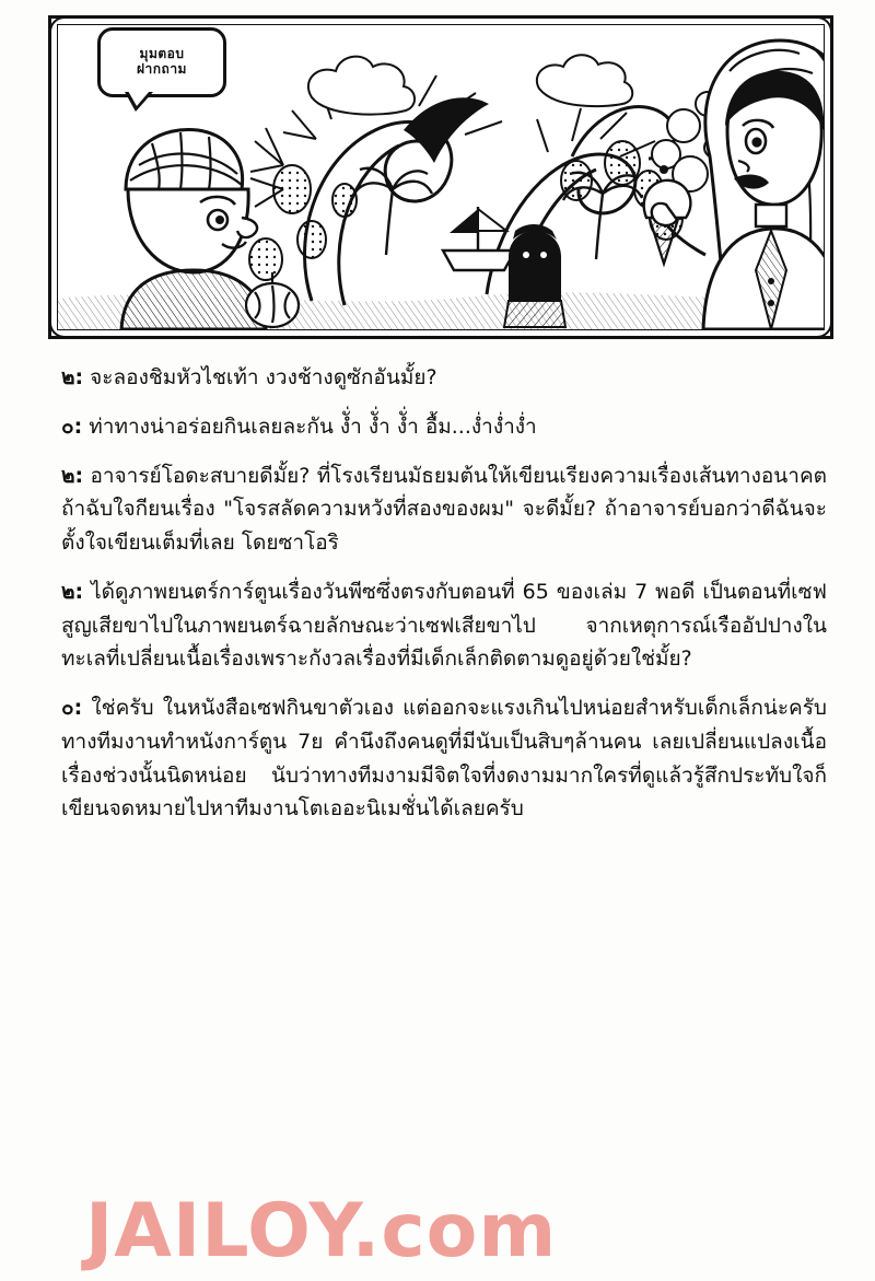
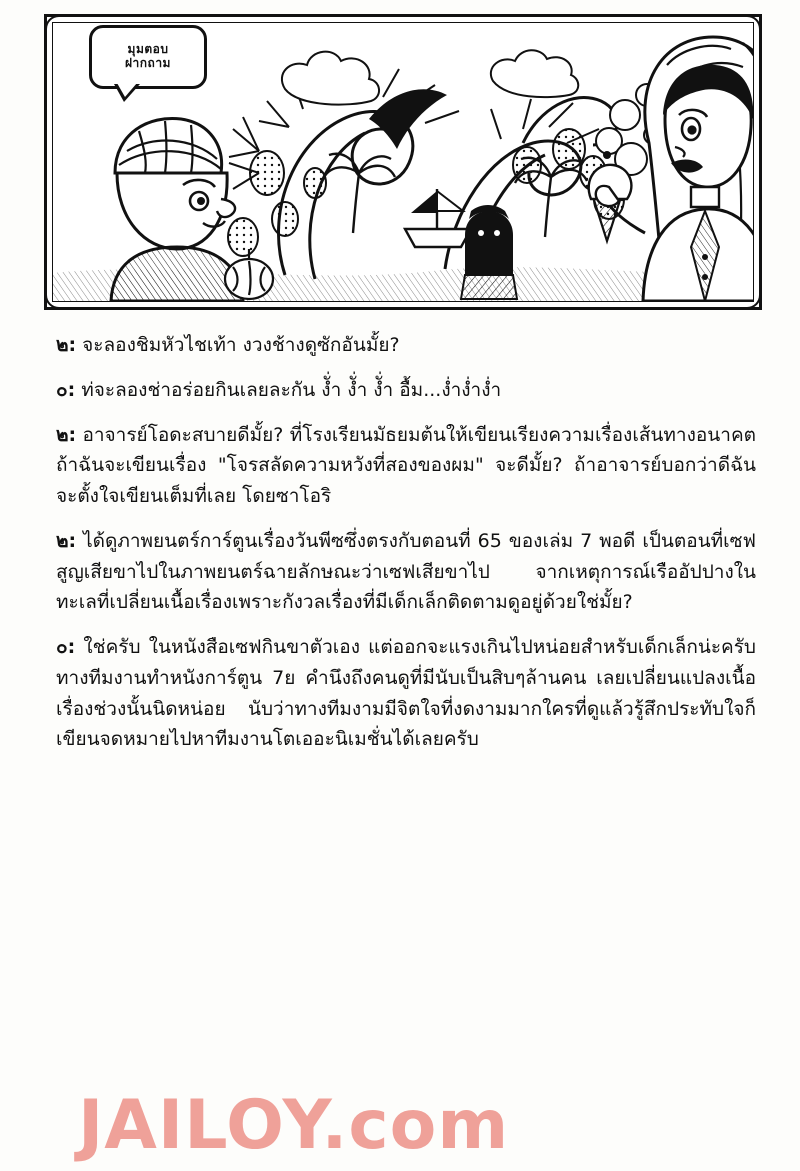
  มุมตอบ
  ฝากถาม
  ๒: จะลองชิมหัวไชเท้า งวงช้างดูซักอันมั้ย?
- ๐: ท่าทางน่าอร่อยกินเลยละกัน งั่ำ งั่ำ งั่ำ อื้ม...ง่ำง่ำง่ำ
+ ๐: ท่จะลองช่าอร่อยกินเลยละกัน งั่ำ งั่ำ งั่ำ อื้ม...ง่ำง่ำง่ำ
- ๒: อาจารย์โอดะสบายดีมั้ย? ที่โรงเรียนมัธยมต้นให้เขียนเรียงความเรื่องเส้นทางอนาคต ถ้าฉับใจกียนเรื่อง "โจรสลัดความหวังที่สองของผม" จะดีมั้ย? ถ้าอาจารย์บอกว่าดีฉันจะตั้งใจเขียนเต็มที่เลย โดยซาโอริ
+ ๒: อาจารย์โอดะสบายดีมั้ย? ที่โรงเรียนมัธยมต้นให้เขียนเรียงความเรื่องเส้นทางอนาคต ถ้าฉันจะเขียนเรื่อง "โจรสลัดความหวังที่สองของผม" จะดีมั้ย? ถ้าอาจารย์บอกว่าดีฉันจะตั้งใจเขียนเต็มที่เลย โดยซาโอริ
  ๒: ได้ดูภาพยนตร์การ์ตูนเรื่องวันพีซซึ่งตรงกับตอนที่ 65 ของเล่ม 7 พอดี เป็นตอนที่เซฟสูญเสียขาไปในภาพยนตร์ฉายลักษณะว่าเซฟเสียขาไป จากเหตุการณ์เรืออัปปางในทะเลที่เปลี่ยนเนื้อเรื่องเพราะกังวลเรื่องที่มีเด็กเล็กติดตามดูอยู่ด้วยใช่มั้ย?
  ๐: ใช่ครับ ในหนังสือเซฟกินขาตัวเอง แต่ออกจะแรงเกินไปหน่อยสำหรับเด็กเล็กน่ะครับ ทางทีมงานทำหนังการ์ตูน 7ย คำนึงถึงคนดูที่มีนับเป็นสิบๆล้านคน เลยเปลี่ยนแปลงเนื้อเรื่องช่วงนั้นนิดหน่อย นับว่าทางทีมงามมีจิตใจที่งดงามมากใครที่ดูแล้วรู้สึกประทับใจก็เขียนจดหมายไปหาทีมงานโตเออะนิเมชั่นได้เลยครับ
  JAILOY.com
